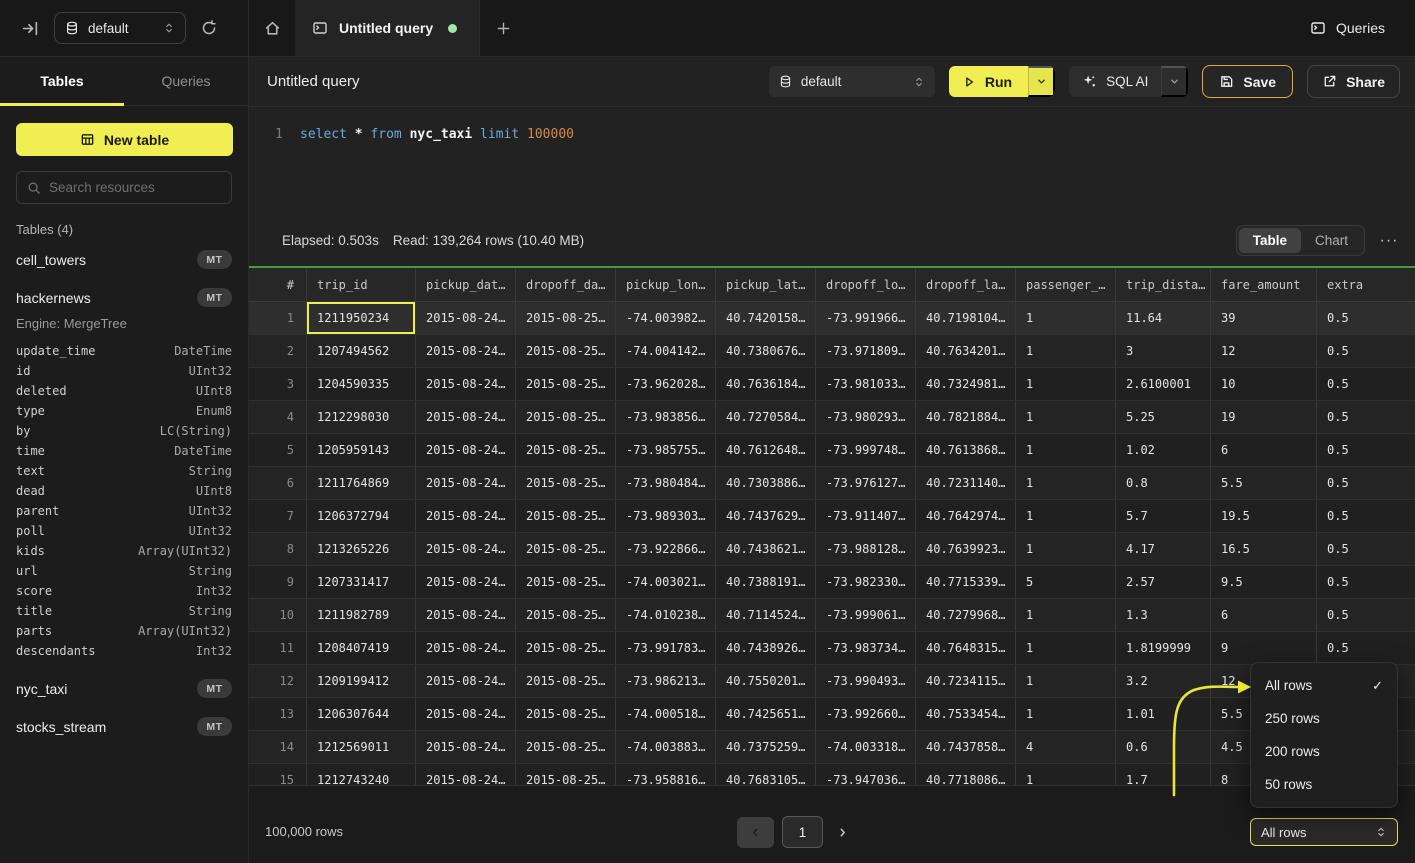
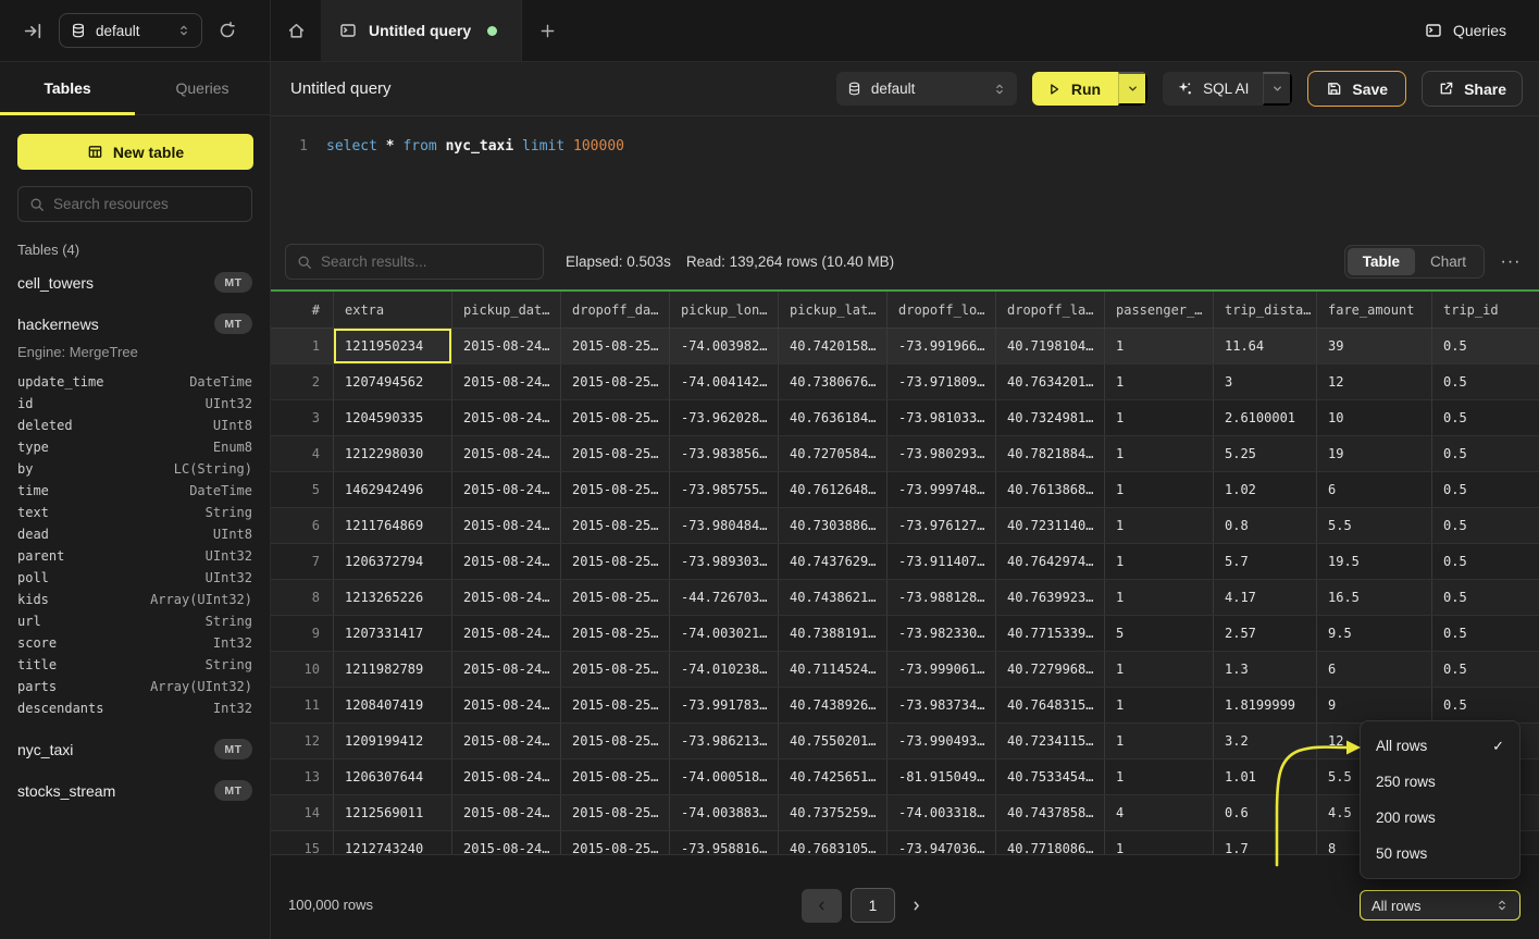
  default
  Untitled query
  Queries
  Tables
  Queries
  New table
  Search resources
  Tables (4)
  cell_towers
  MT
  hackernews
  MT
  Engine: MergeTree
  update_time
  DateTime
  id
  UInt32
  deleted
  UInt8
  type
  Enum8
  by
  LC(String)
  time
  DateTime
  text
  String
  dead
  UInt8
  parent
  UInt32
  poll
  UInt32
  kids
  Array(UInt32)
  url
  String
  score
  Int32
  title
  String
  parts
  Array(UInt32)
  descendants
  Int32
  nyc_taxi
  MT
  stocks_stream
  MT
  Untitled query
  default
  Run
  SQL AI
  Save
  Share
  1
  select * from nyc_taxi limit 100000
+ Search results...
  Elapsed: 0.503s
  Read: 139,264 rows (10.40 MB)
  Table
  Chart
  ···
  #
- trip_id
+ extra
  pickup_dat…
  dropoff_da…
  pickup_lon…
  pickup_lat…
  dropoff_lo…
  dropoff_la…
  passenger_…
  trip_dista…
  fare_amount
- extra
+ trip_id
  1
  1211950234
  2015-08-24…
  2015-08-25…
  -74.003982…
  40.7420158…
  -73.991966…
  40.7198104…
  1
  11.64
  39
  0.5
  2
  1207494562
  2015-08-24…
  2015-08-25…
  -74.004142…
  40.7380676…
  -73.971809…
  40.7634201…
  1
  3
  12
  0.5
  3
  1204590335
  2015-08-24…
  2015-08-25…
  -73.962028…
  40.7636184…
  -73.981033…
  40.7324981…
  1
  2.6100001
  10
  0.5
  4
  1212298030
  2015-08-24…
  2015-08-25…
  -73.983856…
  40.7270584…
  -73.980293…
  40.7821884…
  1
  5.25
  19
  0.5
  5
- 1205959143
+ 1462942496
  2015-08-24…
  2015-08-25…
  -73.985755…
  40.7612648…
  -73.999748…
  40.7613868…
  1
  1.02
  6
  0.5
  6
  1211764869
  2015-08-24…
  2015-08-25…
  -73.980484…
  40.7303886…
  -73.976127…
  40.7231140…
  1
  0.8
  5.5
  0.5
  7
  1206372794
  2015-08-24…
  2015-08-25…
  -73.989303…
  40.7437629…
  -73.911407…
  40.7642974…
  1
  5.7
  19.5
  0.5
  8
  1213265226
  2015-08-24…
  2015-08-25…
- -73.922866…
+ -44.726703…
  40.7438621…
  -73.988128…
  40.7639923…
  1
  4.17
  16.5
  0.5
  9
  1207331417
  2015-08-24…
  2015-08-25…
  -74.003021…
  40.7388191…
  -73.982330…
  40.7715339…
  5
  2.57
  9.5
  0.5
  10
  1211982789
  2015-08-24…
  2015-08-25…
  -74.010238…
  40.7114524…
  -73.999061…
  40.7279968…
  1
  1.3
  6
  0.5
  11
  1208407419
  2015-08-24…
  2015-08-25…
  -73.991783…
  40.7438926…
  -73.983734…
  40.7648315…
  1
  1.8199999
  9
  0.5
  12
  1209199412
  2015-08-24…
  2015-08-25…
  -73.986213…
  40.7550201…
  -73.990493…
  40.7234115…
  1
  3.2
  12
  13
  1206307644
  2015-08-24…
  2015-08-25…
  -74.000518…
  40.7425651…
- -73.992660…
+ -81.915049…
  40.7533454…
  1
  1.01
  5.5
  14
  1212569011
  2015-08-24…
  2015-08-25…
  -74.003883…
  40.7375259…
  -74.003318…
  40.7437858…
  4
  0.6
  4.5
  15
  1212743240
  2015-08-24…
  2015-08-25…
  -73.958816…
  40.7683105…
  -73.947036…
  40.7718086…
  1
  1.7
  8
  100,000 rows
  1
  All rows
  All rows
  ✓
  250 rows
  200 rows
  50 rows
